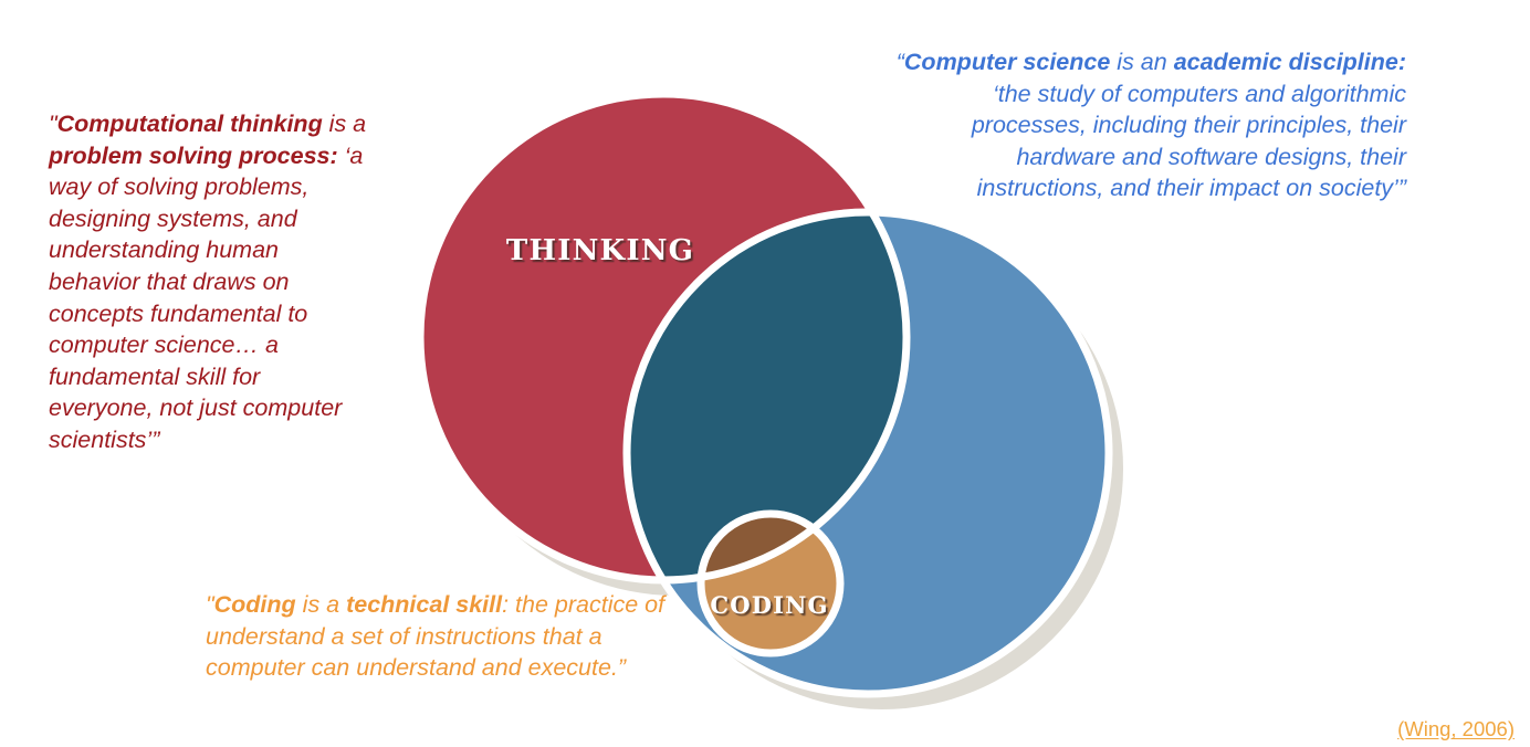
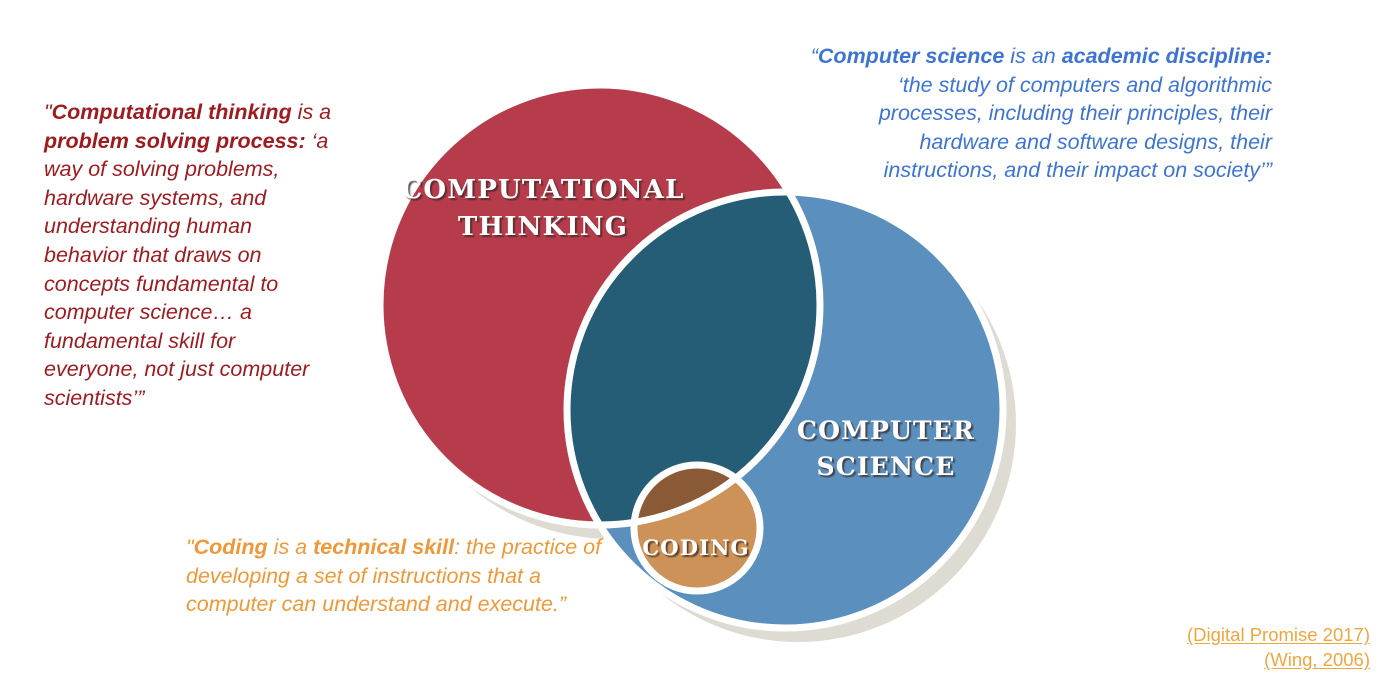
+ COMPUTATIONAL
  THINKING
+ COMPUTER
+ SCIENCE
  CODING
- "Computational thinking is a problem solving process: ‘a way of solving problems, designing systems, and understanding human behavior that draws on concepts fundamental to computer science… a fundamental skill for everyone, not just computer scientists’”
+ "Computational thinking is a problem solving process: ‘a way of solving problems, hardware systems, and understanding human behavior that draws on concepts fundamental to computer science… a fundamental skill for everyone, not just computer scientists’”
  “Computer science is an academic discipline: ‘the study of computers and algorithmic processes, including their principles, their hardware and software designs, their instructions, and their impact on society’”
- "Coding is a technical skill: the practice of understand a set of instructions that a computer can understand and execute.”
+ "Coding is a technical skill: the practice of developing a set of instructions that a computer can understand and execute.”
+ (Digital Promise 2017)
  (Wing, 2006)
